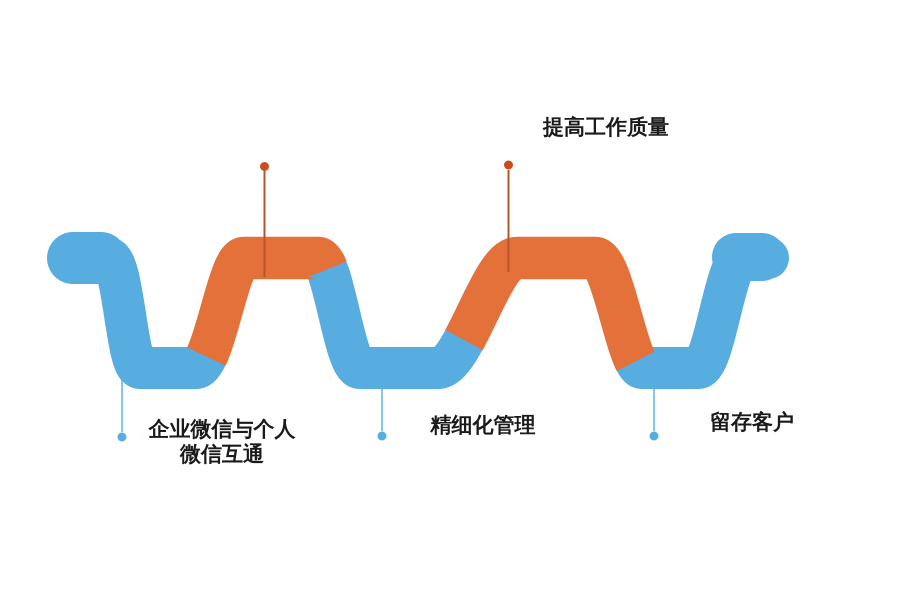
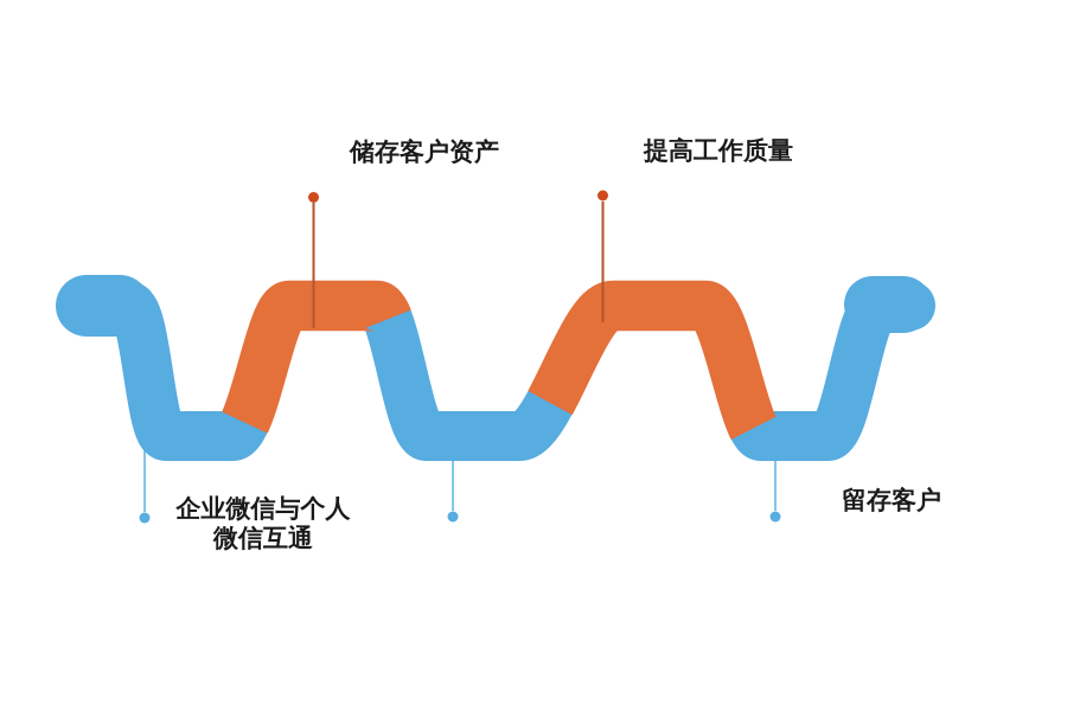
+ 储存客户资产
  提高工作质量
  企业微信与个人
  微信互通
- 精细化管理
  留存客户
